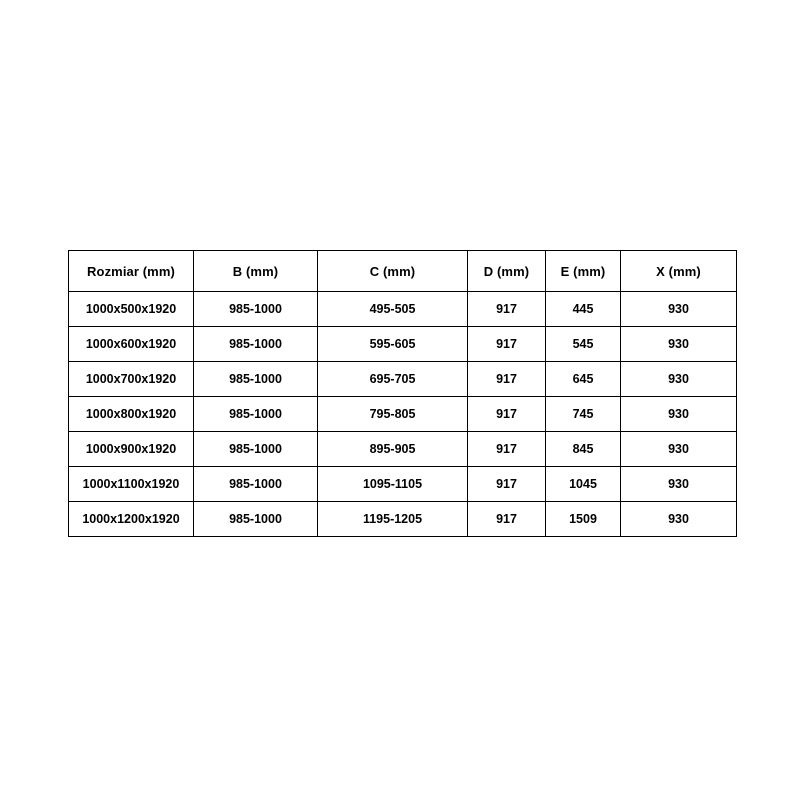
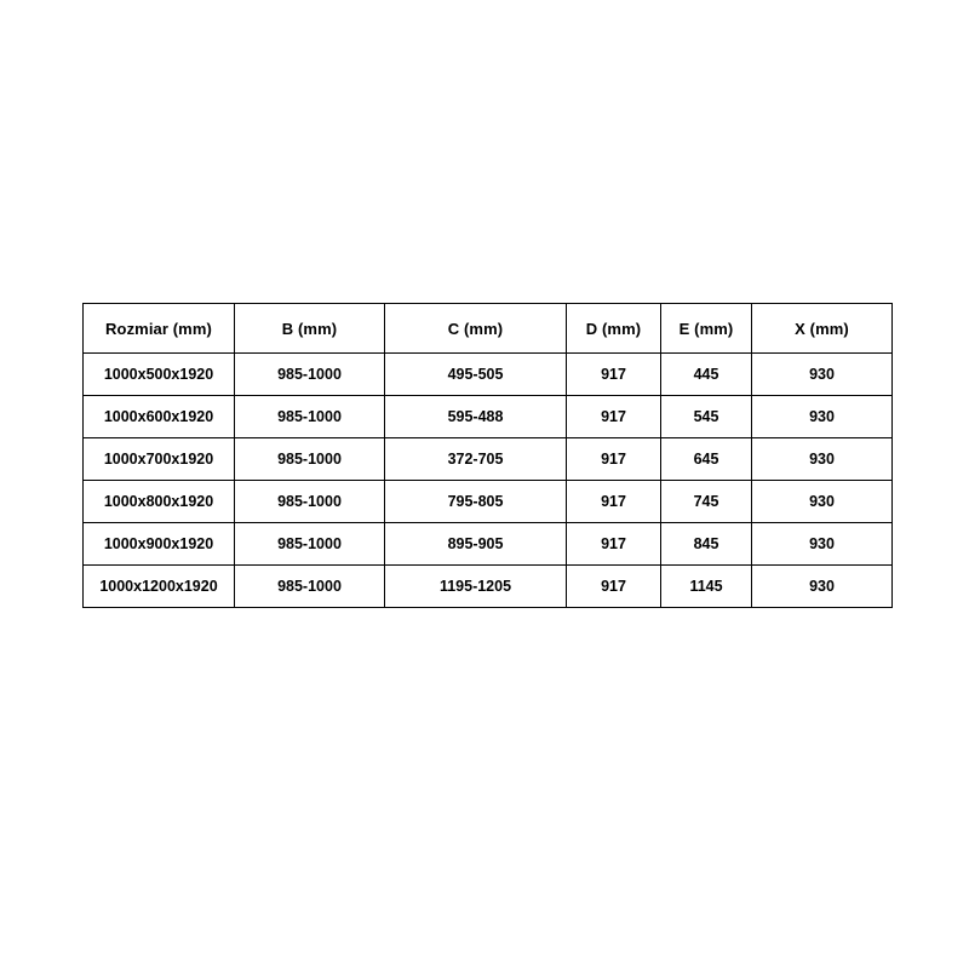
  Rozmiar (mm)	B (mm)	C (mm)	D (mm)	E (mm)	X (mm)
  1000x500x1920	985-1000	495-505	917	445	930
- 1000x600x1920	985-1000	595-605	917	545	930
+ 1000x600x1920	985-1000	595-488	917	545	930
- 1000x700x1920	985-1000	695-705	917	645	930
+ 1000x700x1920	985-1000	372-705	917	645	930
  1000x800x1920	985-1000	795-805	917	745	930
  1000x900x1920	985-1000	895-905	917	845	930
- 1000x1100x1920	985-1000	1095-1105	917	1045	930
- 1000x1200x1920	985-1000	1195-1205	917	1509	930
+ 1000x1200x1920	985-1000	1195-1205	917	1145	930
